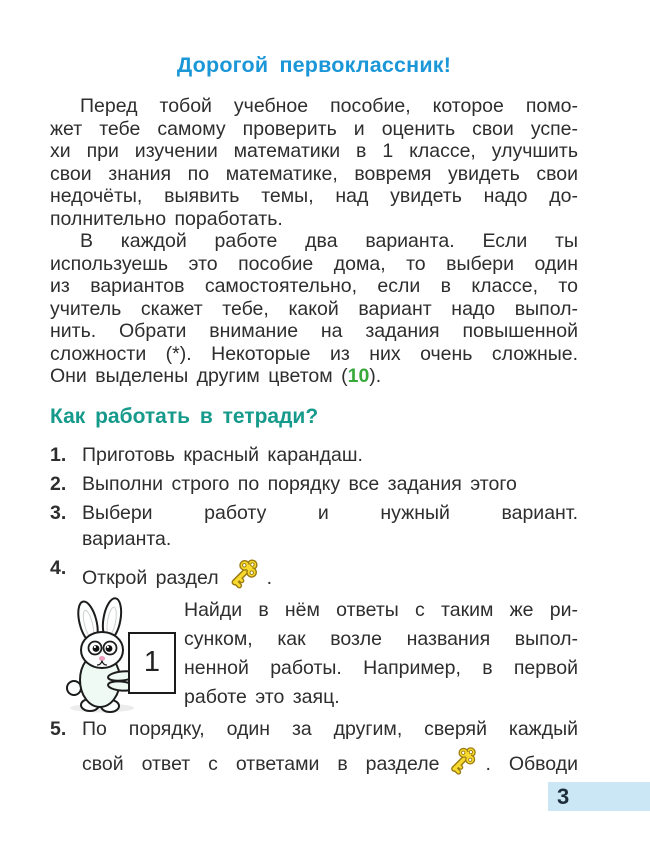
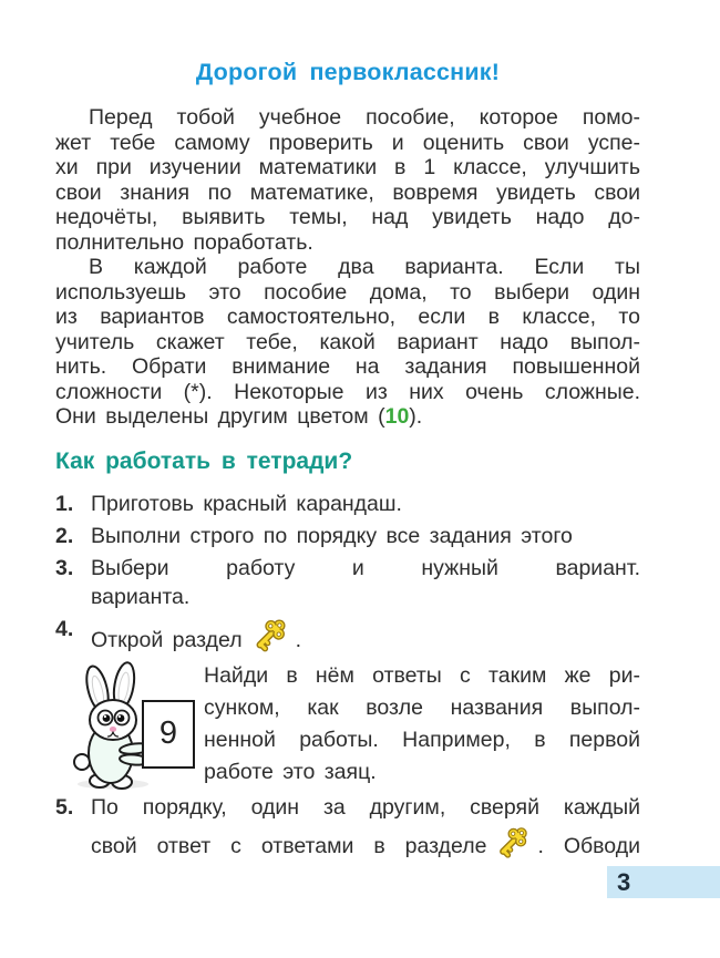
  Дорогой первоклассник!
  Перед тобой учебное пособие, которое помо-
  жет тебе самому проверить и оценить свои успе-
  хи при изучении математики в 1 классе, улучшить
  свои знания по математике, вовремя увидеть свои
  недочёты, выявить темы, над увидеть надо до-
  полнительно поработать.
  В каждой работе два варианта. Если ты
  используешь это пособие дома, то выбери один
  из вариантов самостоятельно, если в классе, то
  учитель скажет тебе, какой вариант надо выпол-
  нить. Обрати внимание на задания повышенной
  сложности (*). Некоторые из них очень сложные.
  Они выделены другим цветом (10).
  Как работать в тетради?
  1.
  Приготовь красный карандаш.
  2.
  Выполни строго по порядку все задания этого
  3.
  Выбери работу и нужный вариант.
  варианта.
  4.
  Открой раздел .
- 1
+ 9
  Найди в нём ответы с таким же ри-
  сунком, как возле названия выпол-
  ненной работы. Например, в первой
  работе это заяц.
  5.
  По порядку, один за другим, сверяй каждый
  свой ответ с ответами в разделе . Обводи
  3
